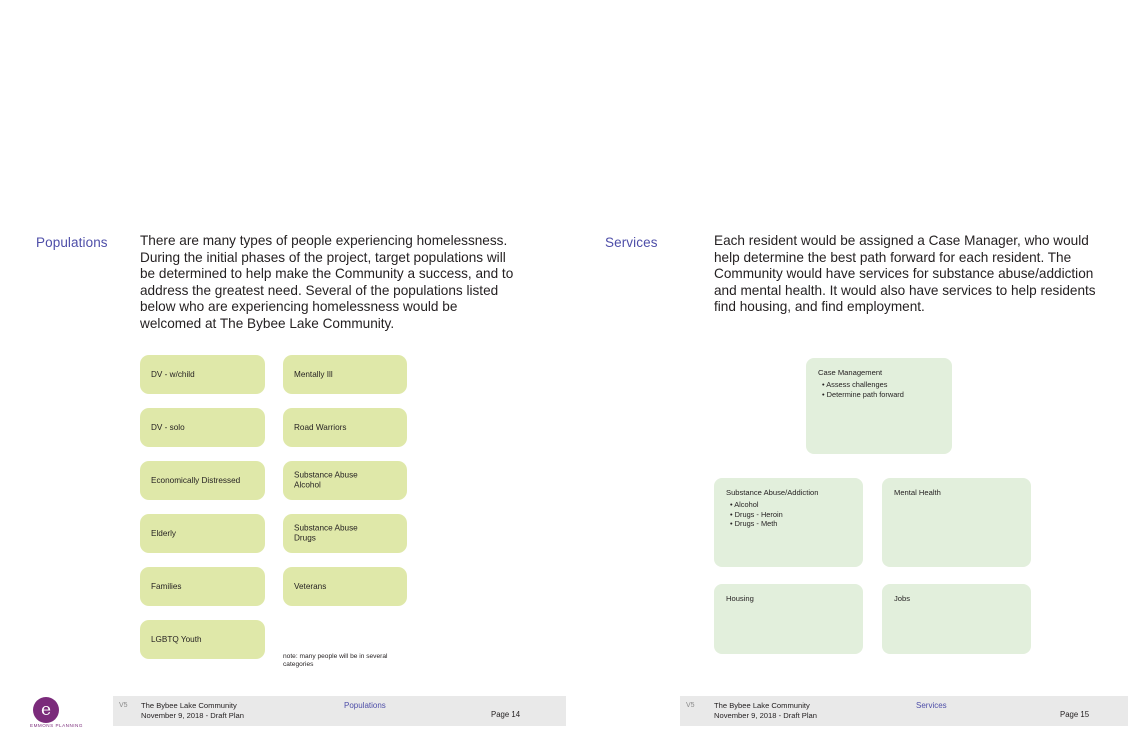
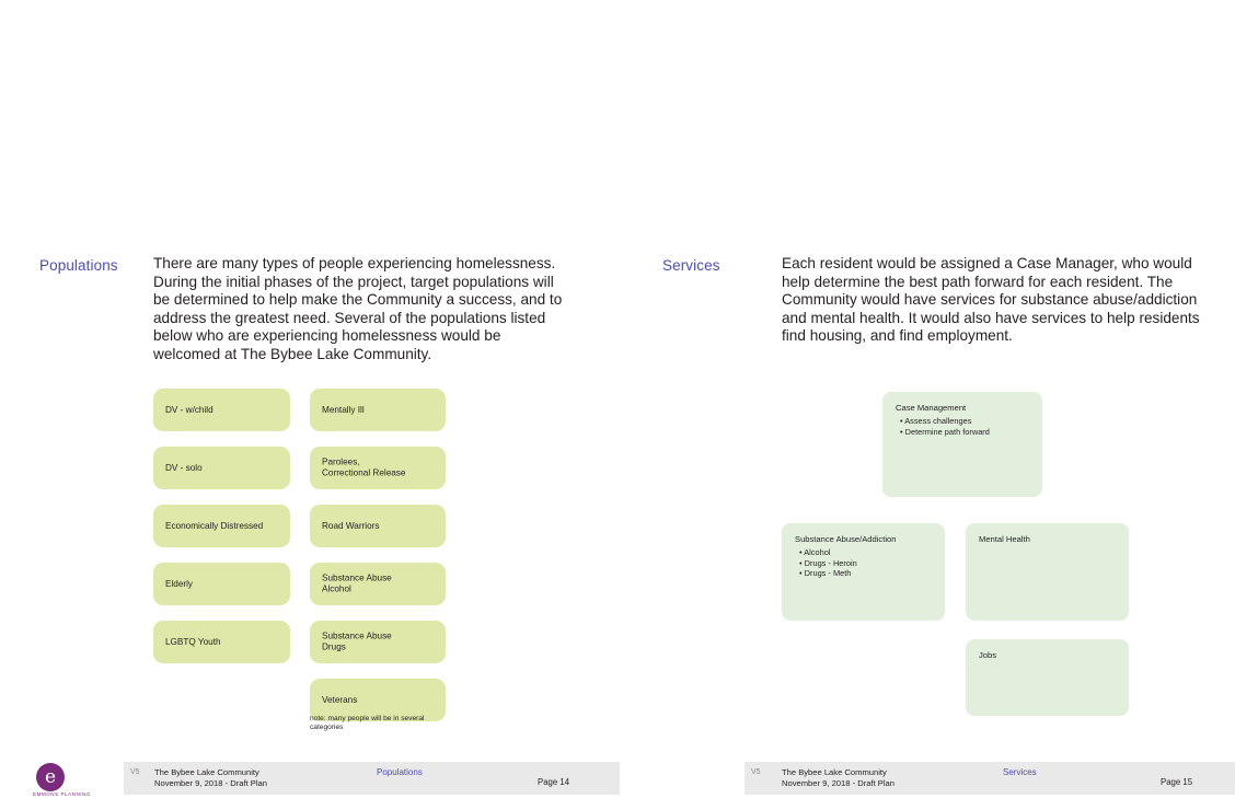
  Populations
  There are many types of people experiencing homelessness. During the initial phases of the project, target populations will be determined to help make the Community a success, and to address the greatest need. Several of the populations listed below who are experiencing homelessness would be welcomed at The Bybee Lake Community.
  DV - w/child
  DV - solo
  Economically Distressed
  Elderly
- Families
  LGBTQ Youth
  Mentally Ill
+ Parolees,
+ Correctional Release
  Road Warriors
  Substance Abuse
  Alcohol
  Substance Abuse
  Drugs
  Veterans
  Services
  Each resident would be assigned a Case Manager, who would help determine the best path forward for each resident. The Community would have services for substance abuse/addiction and mental health. It would also have services to help residents find housing, and find employment.
  Case Management
  Assess challenges
  Determine path forward
  Substance Abuse/Addiction
  Alcohol
  Drugs - Heroin
  Drugs - Meth
  Mental Health
- Housing
  Jobs
  The Bybee Lake Community
  November 9, 2018 - Draft Plan
  The Bybee Lake Community
  November 9, 2018 - Draft Plan
  Populations
  Services
  Page 14
  Page 15
  e
